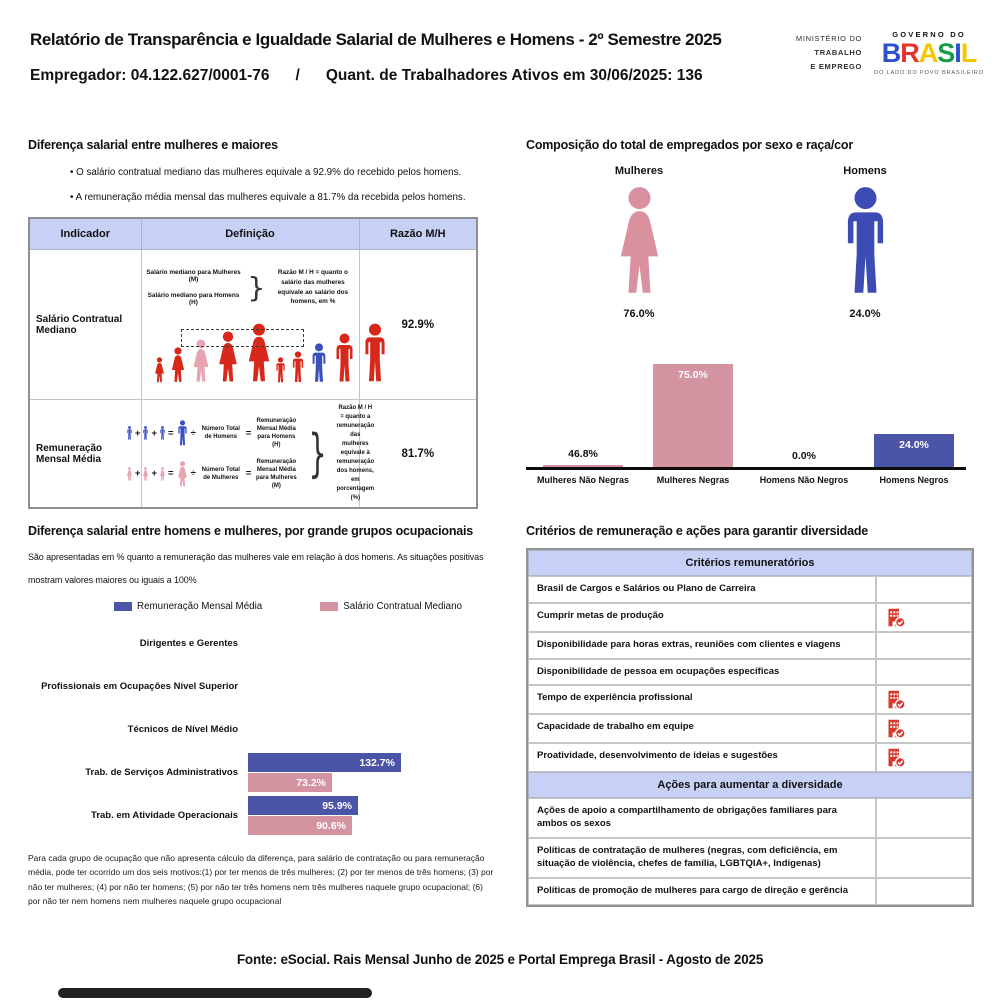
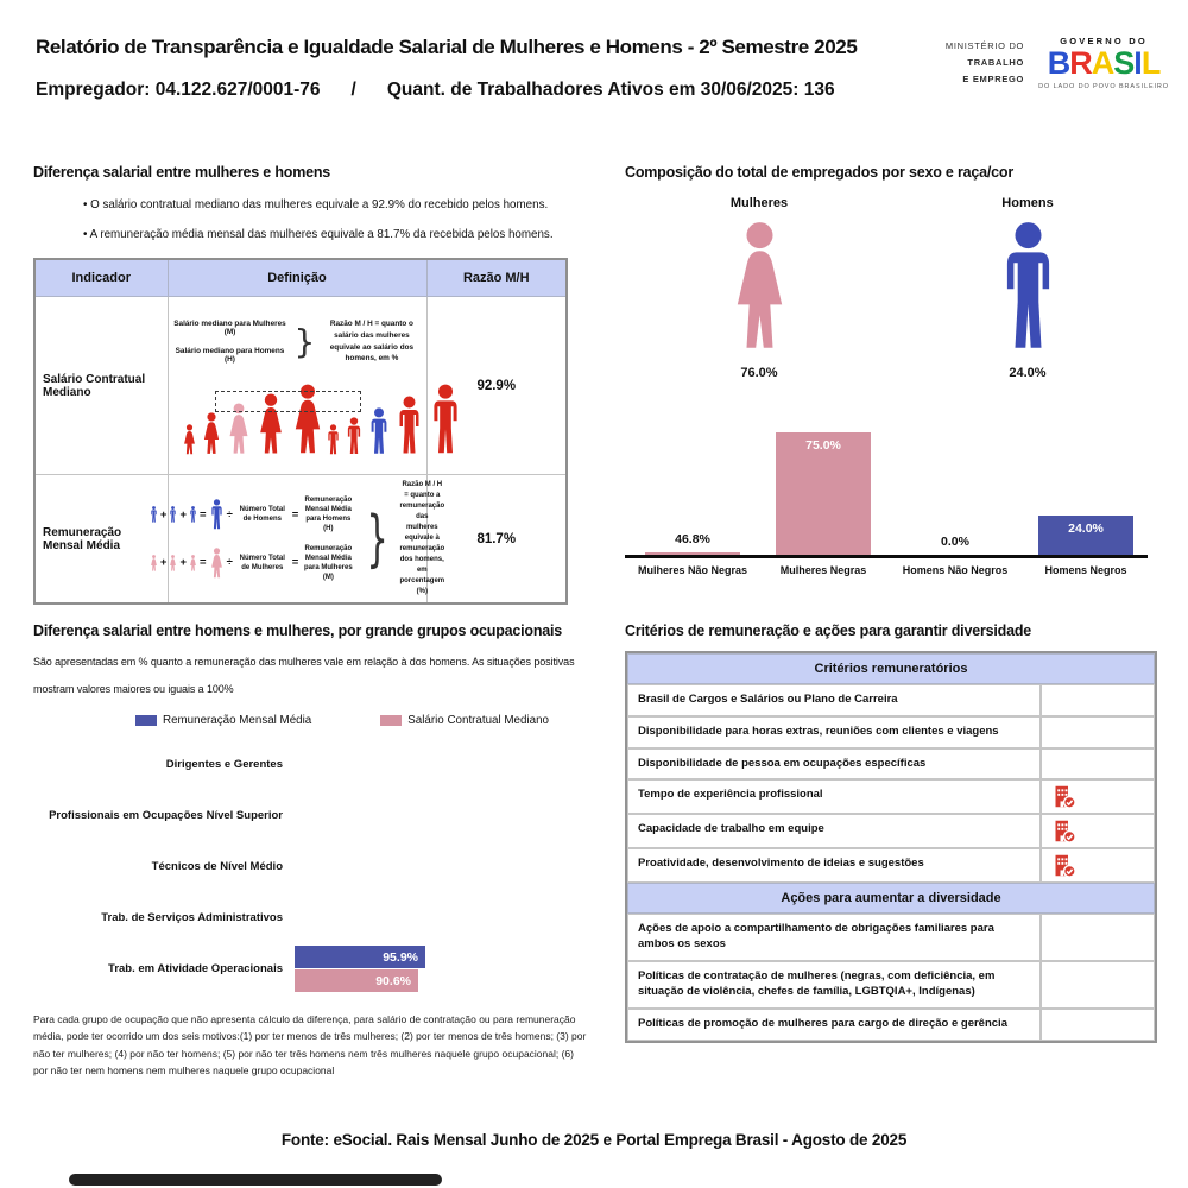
  Relatório de Transparência e Igualdade Salarial de Mulheres e Homens - 2º Semestre 2025
  Empregador: 04.122.627/0001-76
  /
  Quant. de Trabalhadores Ativos em 30/06/2025: 136
  MINISTÉRIO DO
  TRABALHO
  E EMPREGO
  GOVERNO DO
  BRASIL
- Diferença salarial entre mulheres e maiores
+ Diferença salarial entre mulheres e homens
  O salário contratual mediano das mulheres equivale a 92.9% do recebido pelos homens.
  A remuneração média mensal das mulheres equivale a 81.7% da recebida pelos homens.
  Indicador	Definição	Razão M/H
  Composição do total de empregados por sexo e raça/cor
  Mulheres
  76.0%
  Homens
  24.0%
  46.8%
  Mulheres Não Negras
  75.0%
  Mulheres Negras
  0.0%
  Homens Não Negros
  24.0%
  Homens Negros
  Diferença salarial entre homens e mulheres, por grande grupos ocupacionais
  São apresentadas em % quanto a remuneração das mulheres vale em relação à dos homens. As situações positivas
  mostram valores maiores ou iguais a 100%
  Remuneração Mensal Média
  Salário Contratual Mediano
  Dirigentes e Gerentes
  Profissionais em Ocupações Nível Superior
  Técnicos de Nível Médio
  Trab. de Serviços Administrativos
- 132.7%
- 73.2%
  Trab. em Atividade Operacionais
  95.9%
  90.6%
  Para cada grupo de ocupação que não apresenta cálculo da diferença, para salário de contratação ou para remuneração média, pode ter ocorrido um dos seis motivos:(1) por ter menos de três mulheres; (2) por ter menos de três homens; (3) por não ter mulheres; (4) por não ter homens; (5) por não ter três homens nem três mulheres naquele grupo ocupacional; (6) por não ter nem homens nem mulheres naquele grupo ocupacional
  Critérios de remuneração e ações para garantir diversidade
  Critérios remuneratórios
  Brasil de Cargos e Salários ou Plano de Carreira
- Cumprir metas de produção
  Disponibilidade para horas extras, reuniões com clientes e viagens
  Disponibilidade de pessoa em ocupações específicas
  Tempo de experiência profissional
  Capacidade de trabalho em equipe
  Proatividade, desenvolvimento de ideias e sugestões
  Ações para aumentar a diversidade
  Ações de apoio a compartilhamento de obrigações familiares para ambos os sexos
  Políticas de contratação de mulheres (negras, com deficiência, em situação de violência, chefes de família, LGBTQIA+, Indígenas)
  Políticas de promoção de mulheres para cargo de direção e gerência
  Fonte: eSocial. Rais Mensal Junho de 2025 e Portal Emprega Brasil - Agosto de 2025
